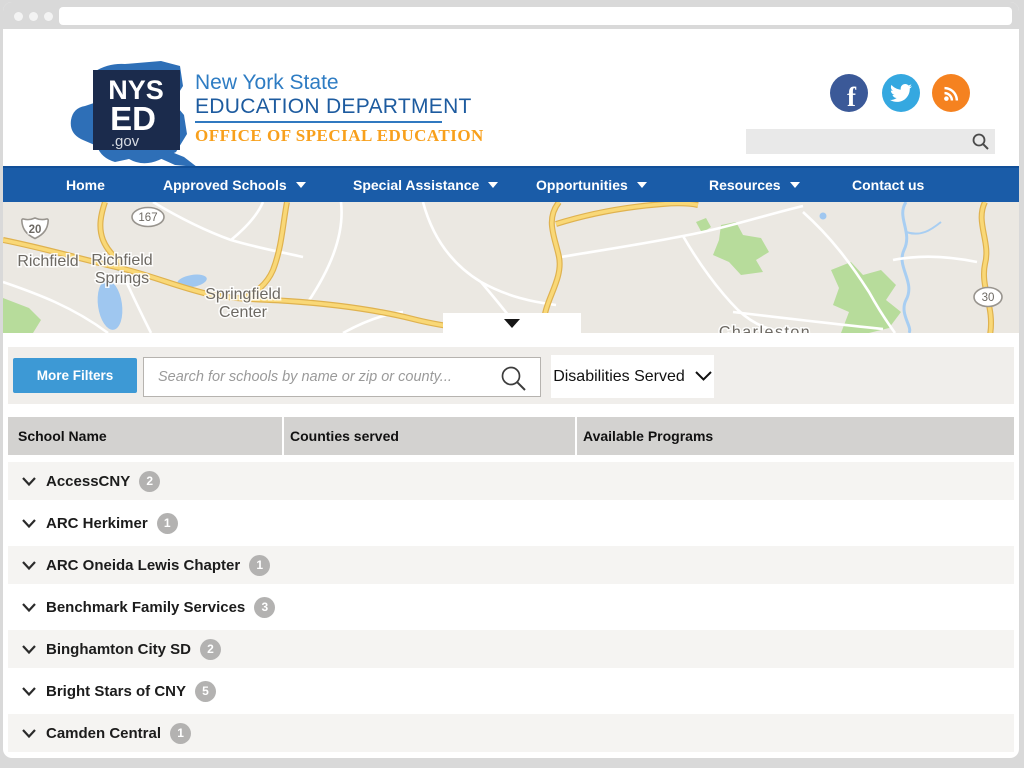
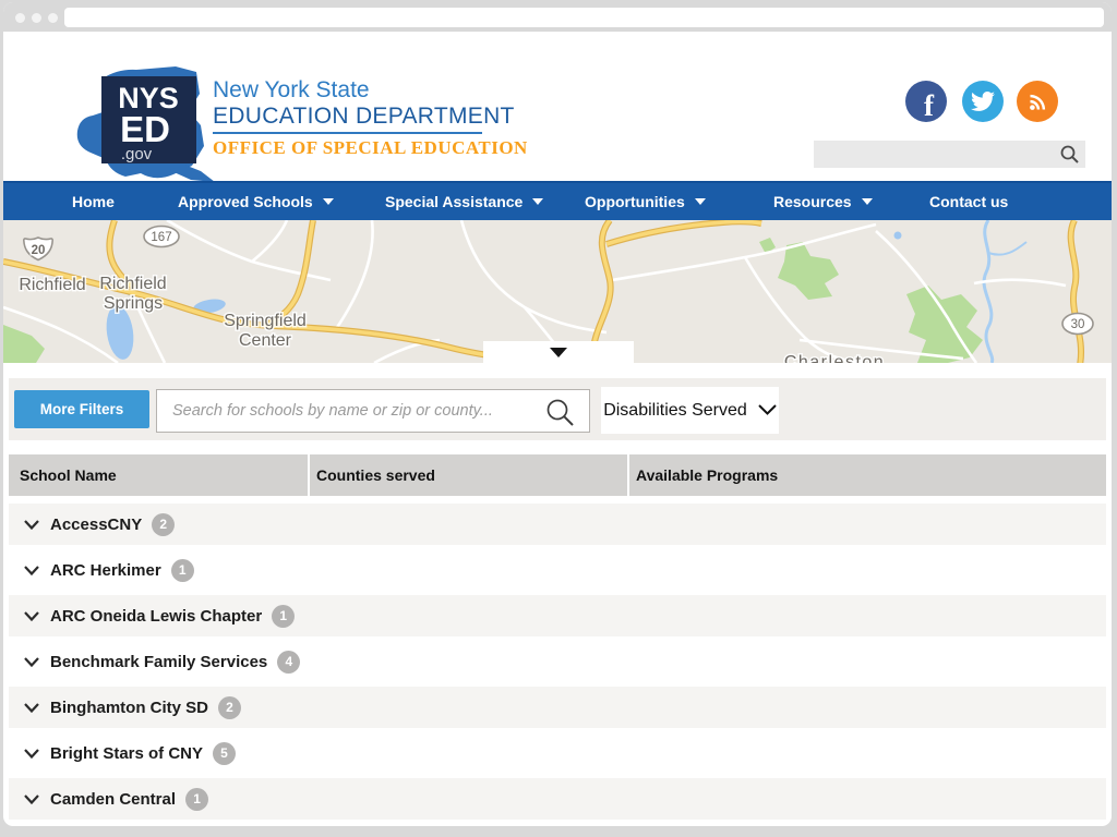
  NYS
  ED
  .gov
  New York State
  EDUCATION DEPARTMENT
  OFFICE OF SPECIAL EDUCATION
  f
  Home
  Approved Schools
  Special Assistance
  Opportunities
  Resources
  Contact us
  20
  167
  30
  Richfield
  Richfield
  Springs
  Springfield
  Center
  Charleston
  More Filters
  Search for schools by name or zip or county...
  Disabilities Served
  School Name
  Counties served
  Available Programs
  AccessCNY
  2
  ARC Herkimer
  1
  ARC Oneida Lewis Chapter
  1
  Benchmark Family Services
- 3
+ 4
  Binghamton City SD
  2
  Bright Stars of CNY
  5
  Camden Central
  1
